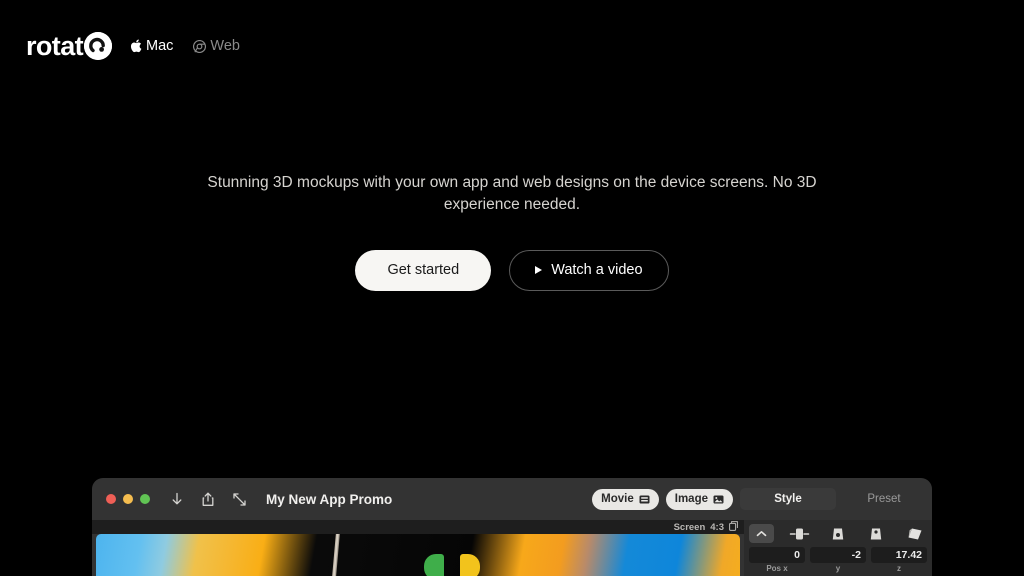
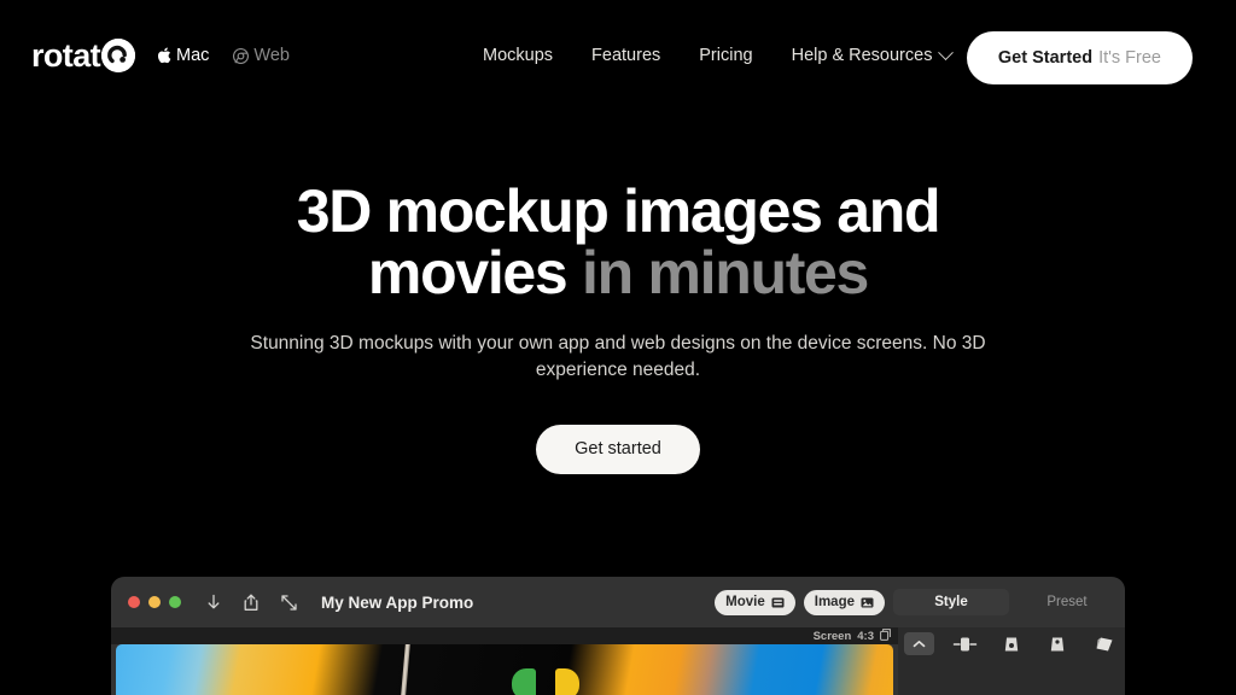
  rotat
  Mac
  Web
+ Mockups
+ Features
+ Pricing
+ Help & Resources
+ Get Started
+ It's Free
+ 3D mockup images and
+ movies in minutes
  Stunning 3D mockups with your own app and web designs on the device screens. No 3D experience needed.
  Get started
- Watch a video
  My New App Promo
  Movie
  Image
  Style
  Preset
  Screen
  4:3
- 0
- Pos x
- -2
- y
- 17.42
- z
